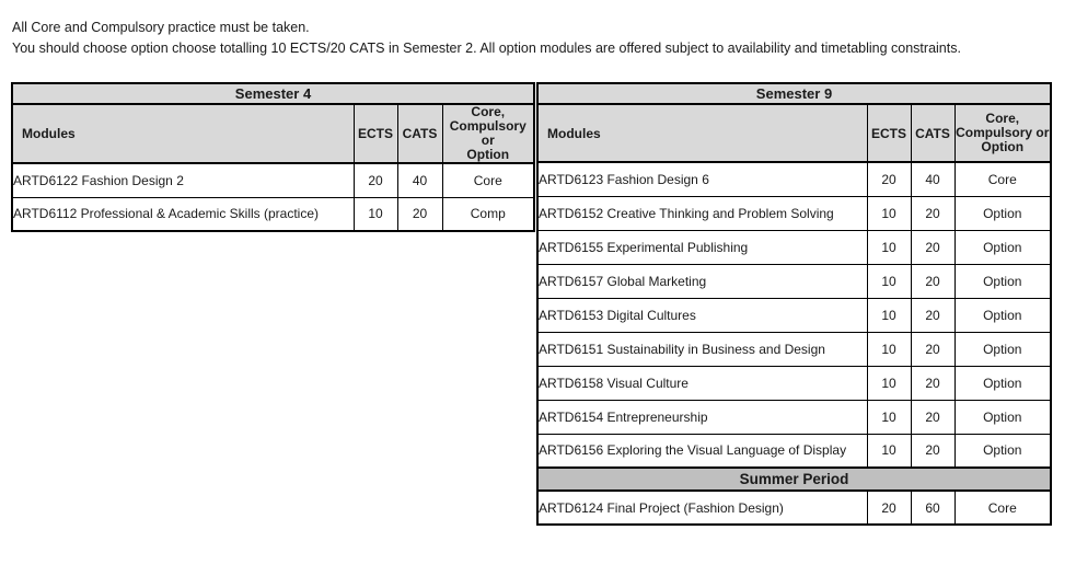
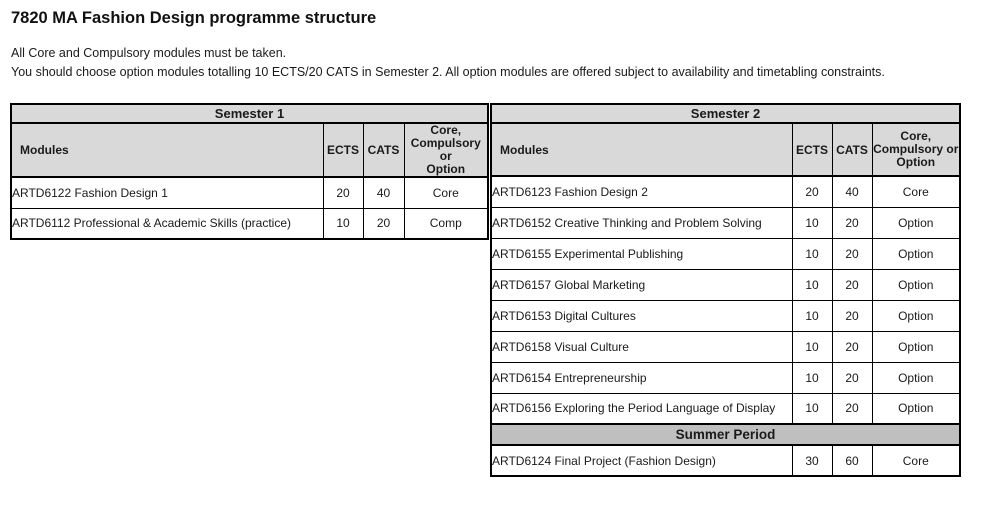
+ 7820 MA Fashion Design programme structure
- All Core and Compulsory practice must be taken.
+ All Core and Compulsory modules must be taken.
- You should choose option choose totalling 10 ECTS/20 CATS in Semester 2. All option modules are offered subject to availability and timetabling constraints.
+ You should choose option modules totalling 10 ECTS/20 CATS in Semester 2. All option modules are offered subject to availability and timetabling constraints.
- Semester 4
+ Semester 1
  Modules	ECTS	CATS	Core, Compulsory or Option
- ARTD6122 Fashion Design 2	20	40	Core
+ ARTD6122 Fashion Design 1	20	40	Core
  ARTD6112 Professional & Academic Skills (practice)	10	20	Comp
- Semester 9
+ Semester 2
  Modules	ECTS	CATS	Core, Compulsory or Option
- ARTD6123 Fashion Design 6	20	40	Core
+ ARTD6123 Fashion Design 2	20	40	Core
  ARTD6152 Creative Thinking and Problem Solving	10	20	Option
  ARTD6155 Experimental Publishing	10	20	Option
  ARTD6157 Global Marketing	10	20	Option
  ARTD6153 Digital Cultures	10	20	Option
- ARTD6151 Sustainability in Business and Design	10	20	Option
  ARTD6158 Visual Culture	10	20	Option
  ARTD6154 Entrepreneurship	10	20	Option
- ARTD6156 Exploring the Visual Language of Display	10	20	Option
+ ARTD6156 Exploring the Period Language of Display	10	20	Option
  Summer Period
- ARTD6124 Final Project (Fashion Design)	20	60	Core
+ ARTD6124 Final Project (Fashion Design)	30	60	Core
